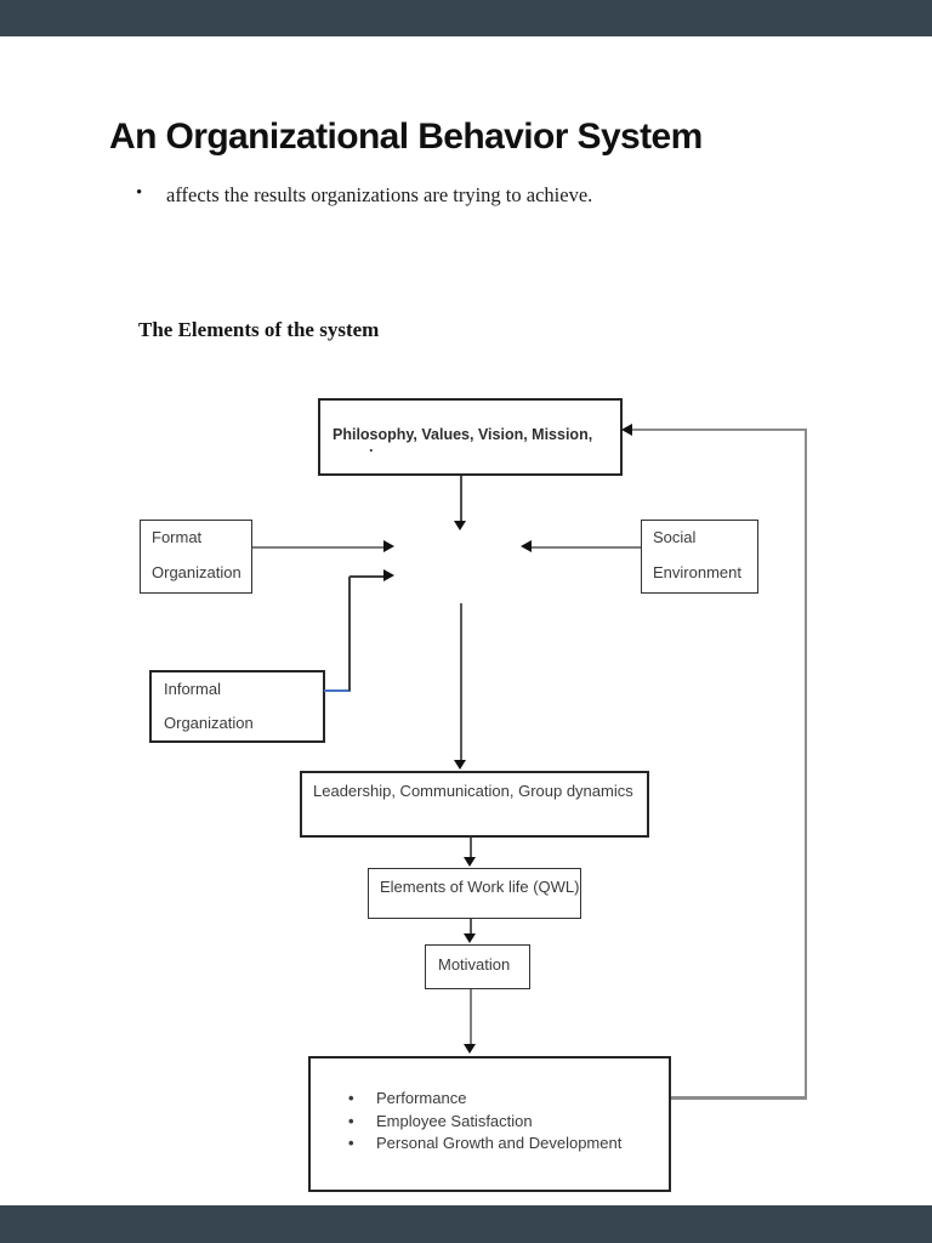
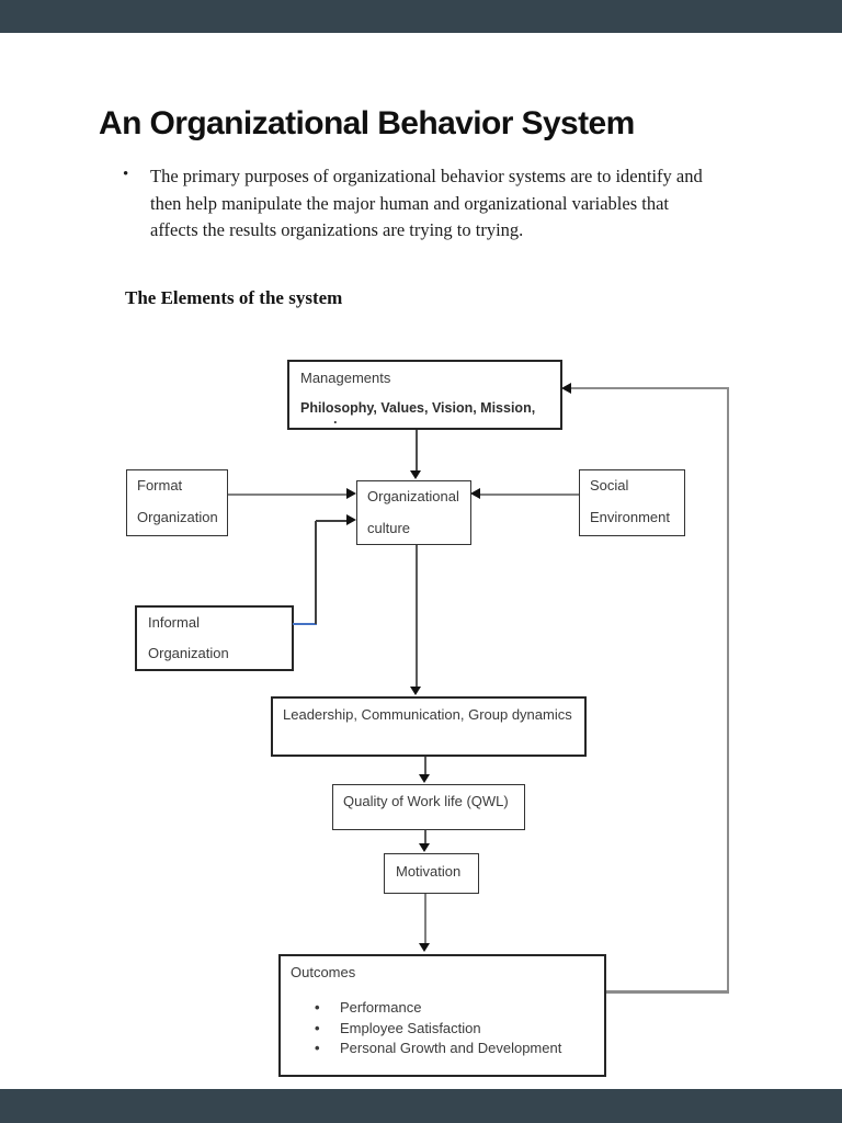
  An Organizational Behavior System
  •
+ The primary purposes of organizational behavior systems are to identify and
+ then help manipulate the major human and organizational variables that
- affects the results organizations are trying to achieve.
+ affects the results organizations are trying to trying.
  The Elements of the system
+ Managements
  Philosophy, Values, Vision, Mission,
  .
  Format
  Organization
+ Organizational
+ culture
  Social
  Environment
  Informal
  Organization
  Leadership, Communication, Group dynamics
- Elements of Work life (QWL)
+ Quality of Work life (QWL)
  Motivation
+ Outcomes
  •
  Performance
  •
  Employee Satisfaction
  •
  Personal Growth and Development
